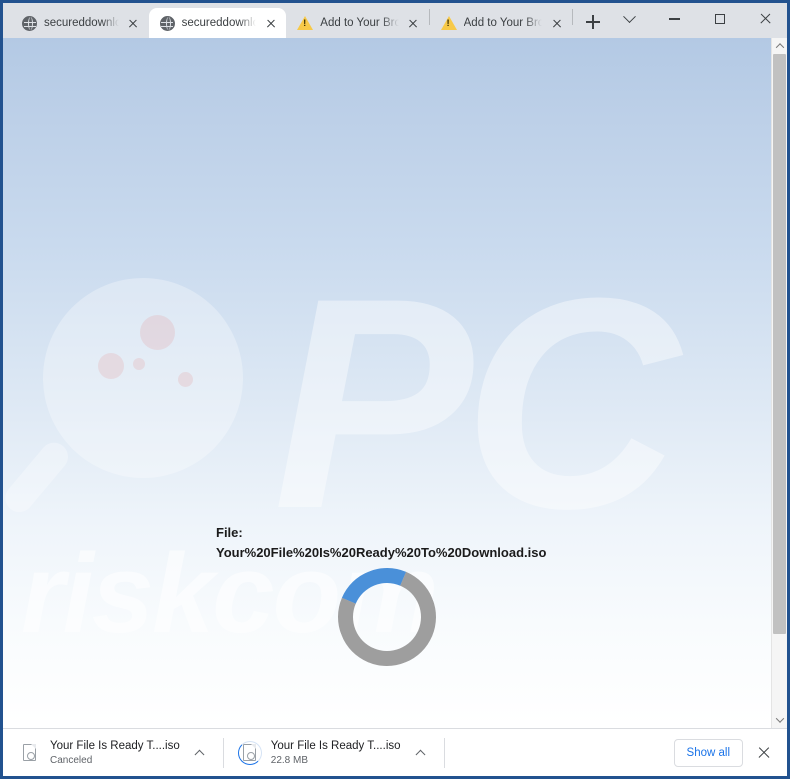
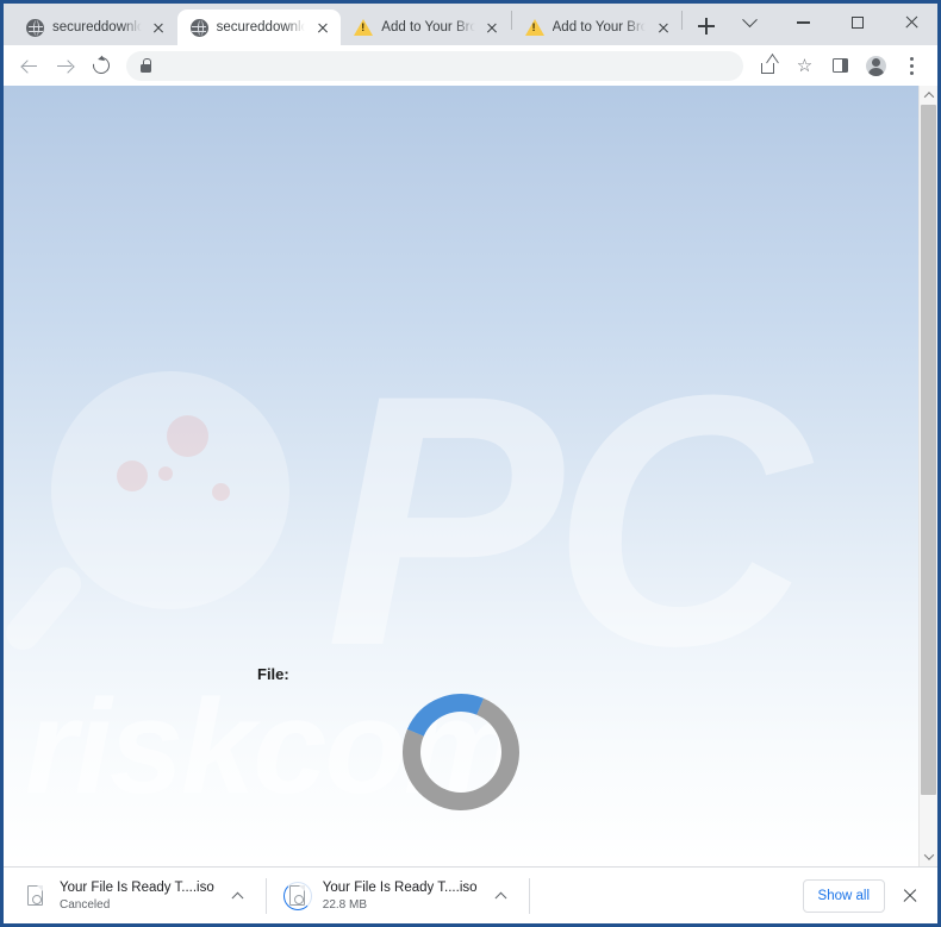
  secureddownlo
  secureddownlo
  Add to Your Bro
  Add to Your Bro
+ ☆
  PC
  riskcom
  File:
- Your%20File%20Is%20Ready%20To%20Download.iso
  Your File Is Ready T....iso
  Canceled
  Your File Is Ready T....iso
  22.8 MB
  Show all
